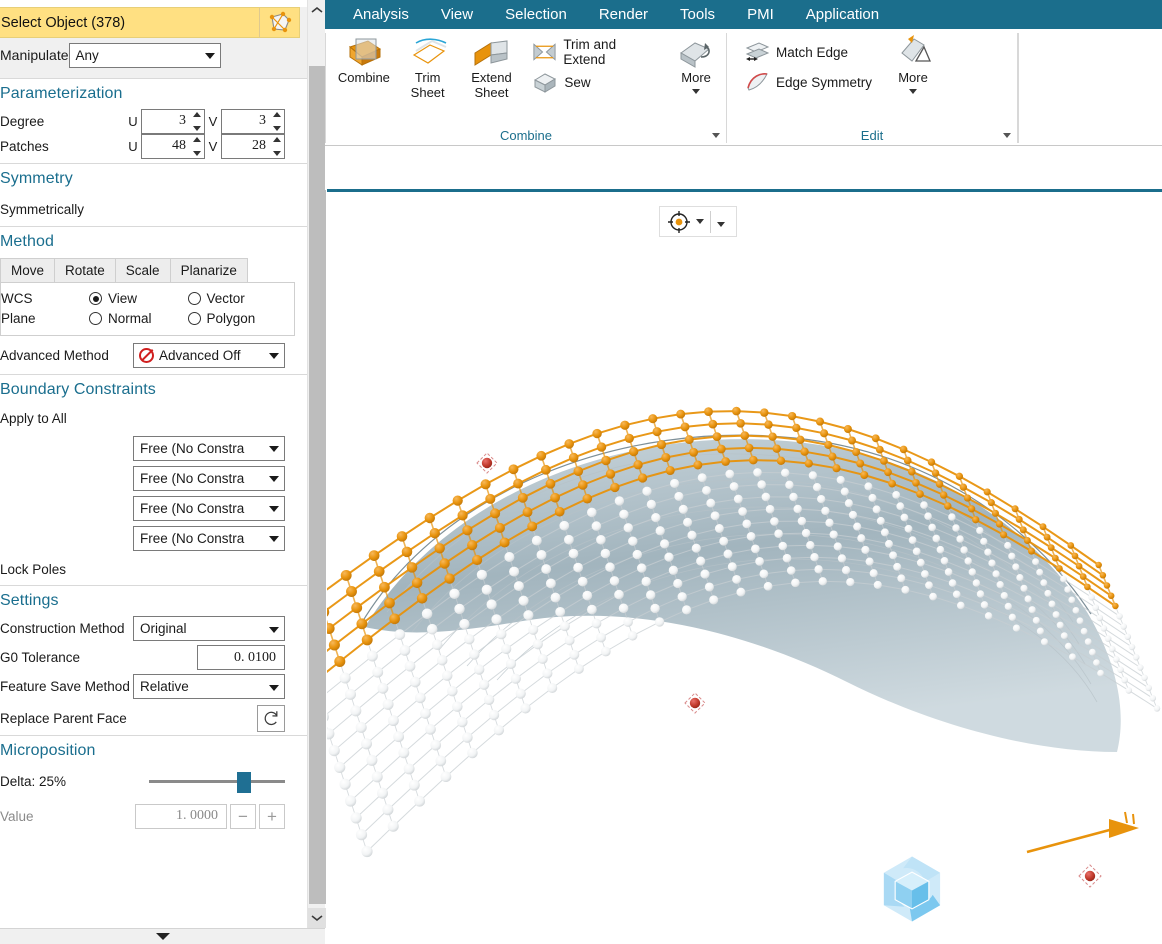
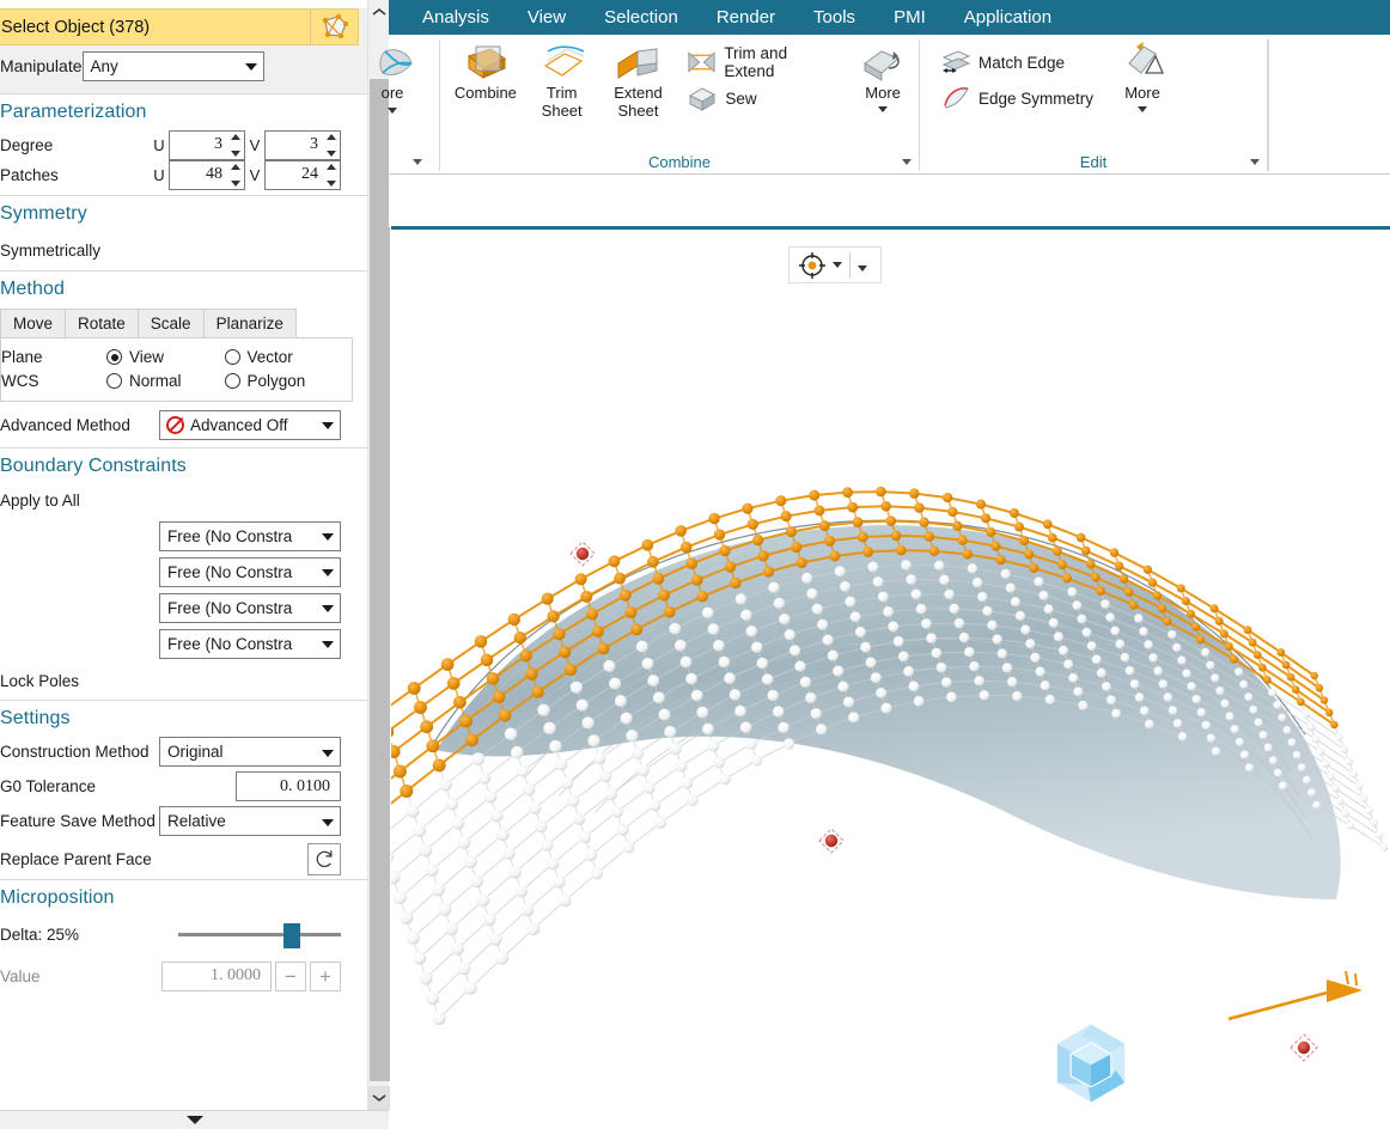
  Select Object (378)
  Manipulate
  Any
  Parameterization
  Degree
  U
  3
  V
  3
  Patches
  U
  48
  V
- 28
+ 24
  Symmetry
  Symmetrically
  Method
  Move
  Rotate
  Scale
  Planarize
- WCS
+ Plane
  View
  Vector
- Plane
+ WCS
  Normal
  Polygon
  Advanced Method
  Advanced Off
  Boundary Constraints
  Apply to All
  Free (No Constra
  Free (No Constra
  Free (No Constra
  Free (No Constra
  Lock Poles
  Settings
  Construction Method
  Original
  G0 Tolerance
  0. 0100
  Feature Save Method
  Relative
  Replace Parent Face
  Microposition
  Delta: 25%
  Value
  1. 0000
  −
  +
  Analysis
  View
  Selection
  Render
  Tools
  PMI
  Application
+ ore
  Combine
  Trim Sheet
  Extend Sheet
  Trim and Extend
  Sew
  More
  Combine
  Match Edge
  Edge Symmetry
  More
  Edit
